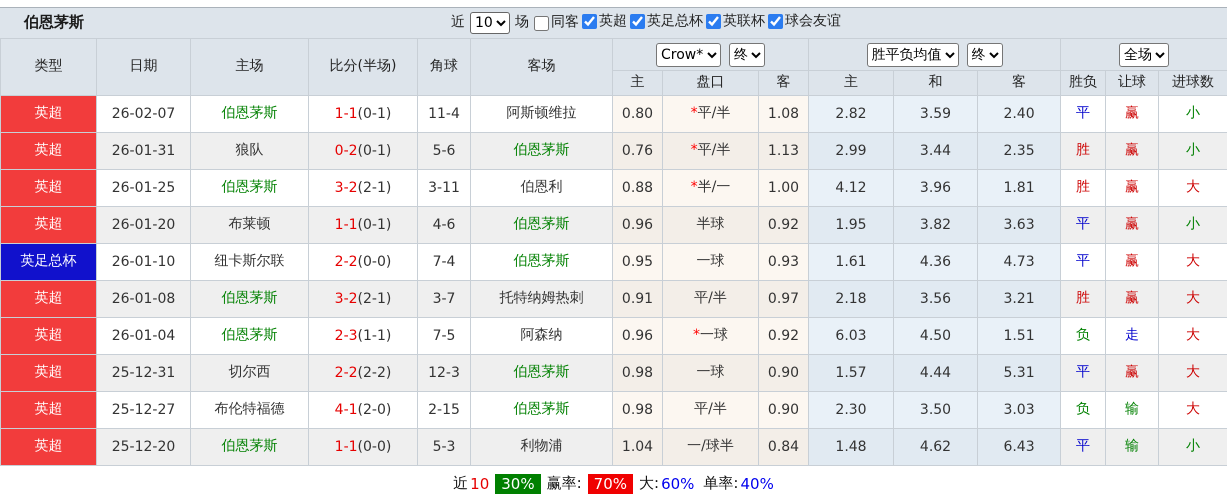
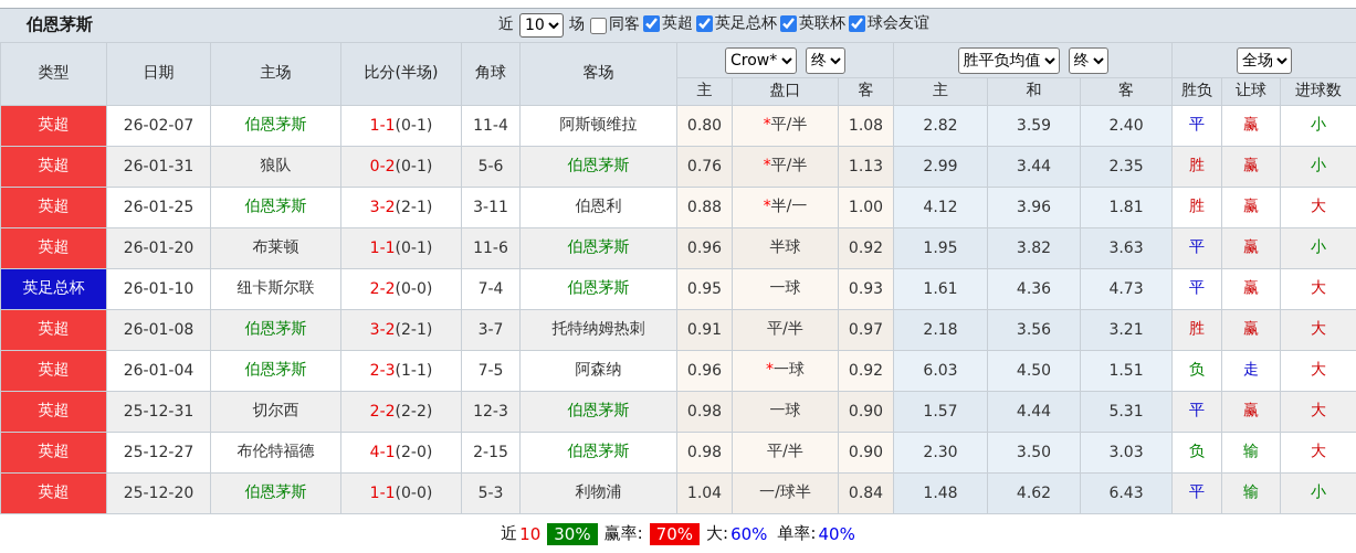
  伯恩茅斯
  近
  10
  场
  同客
  英超
  英足总杯
  英联杯
  球会友谊
  类型	日期	主场	比分(半场)	角球	客场	Crow* 终	胜平负均值 终	全场
  主	盘口	客	主	和	客	胜负	让球	进球数
  英超	26-02-07	伯恩茅斯	1-1(0-1)	11-4	阿斯顿维拉	0.80	*平/半	1.08	2.82	3.59	2.40	平	赢	小
  英超	26-01-31	狼队	0-2(0-1)	5-6	伯恩茅斯	0.76	*平/半	1.13	2.99	3.44	2.35	胜	赢	小
  英超	26-01-25	伯恩茅斯	3-2(2-1)	3-11	伯恩利	0.88	*半/一	1.00	4.12	3.96	1.81	胜	赢	大
- 英超	26-01-20	布莱顿	1-1(0-1)	4-6	伯恩茅斯	0.96	半球	0.92	1.95	3.82	3.63	平	赢	小
+ 英超	26-01-20	布莱顿	1-1(0-1)	11-6	伯恩茅斯	0.96	半球	0.92	1.95	3.82	3.63	平	赢	小
  英足总杯	26-01-10	纽卡斯尔联	2-2(0-0)	7-4	伯恩茅斯	0.95	一球	0.93	1.61	4.36	4.73	平	赢	大
  英超	26-01-08	伯恩茅斯	3-2(2-1)	3-7	托特纳姆热刺	0.91	平/半	0.97	2.18	3.56	3.21	胜	赢	大
  英超	26-01-04	伯恩茅斯	2-3(1-1)	7-5	阿森纳	0.96	*一球	0.92	6.03	4.50	1.51	负	走	大
  英超	25-12-31	切尔西	2-2(2-2)	12-3	伯恩茅斯	0.98	一球	0.90	1.57	4.44	5.31	平	赢	大
  英超	25-12-27	布伦特福德	4-1(2-0)	2-15	伯恩茅斯	0.98	平/半	0.90	2.30	3.50	3.03	负	输	大
  英超	25-12-20	伯恩茅斯	1-1(0-0)	5-3	利物浦	1.04	一/球半	0.84	1.48	4.62	6.43	平	输	小
  近
  10
  30%
  赢率:
  70%
  大:
  60%
  单率:
  40%
